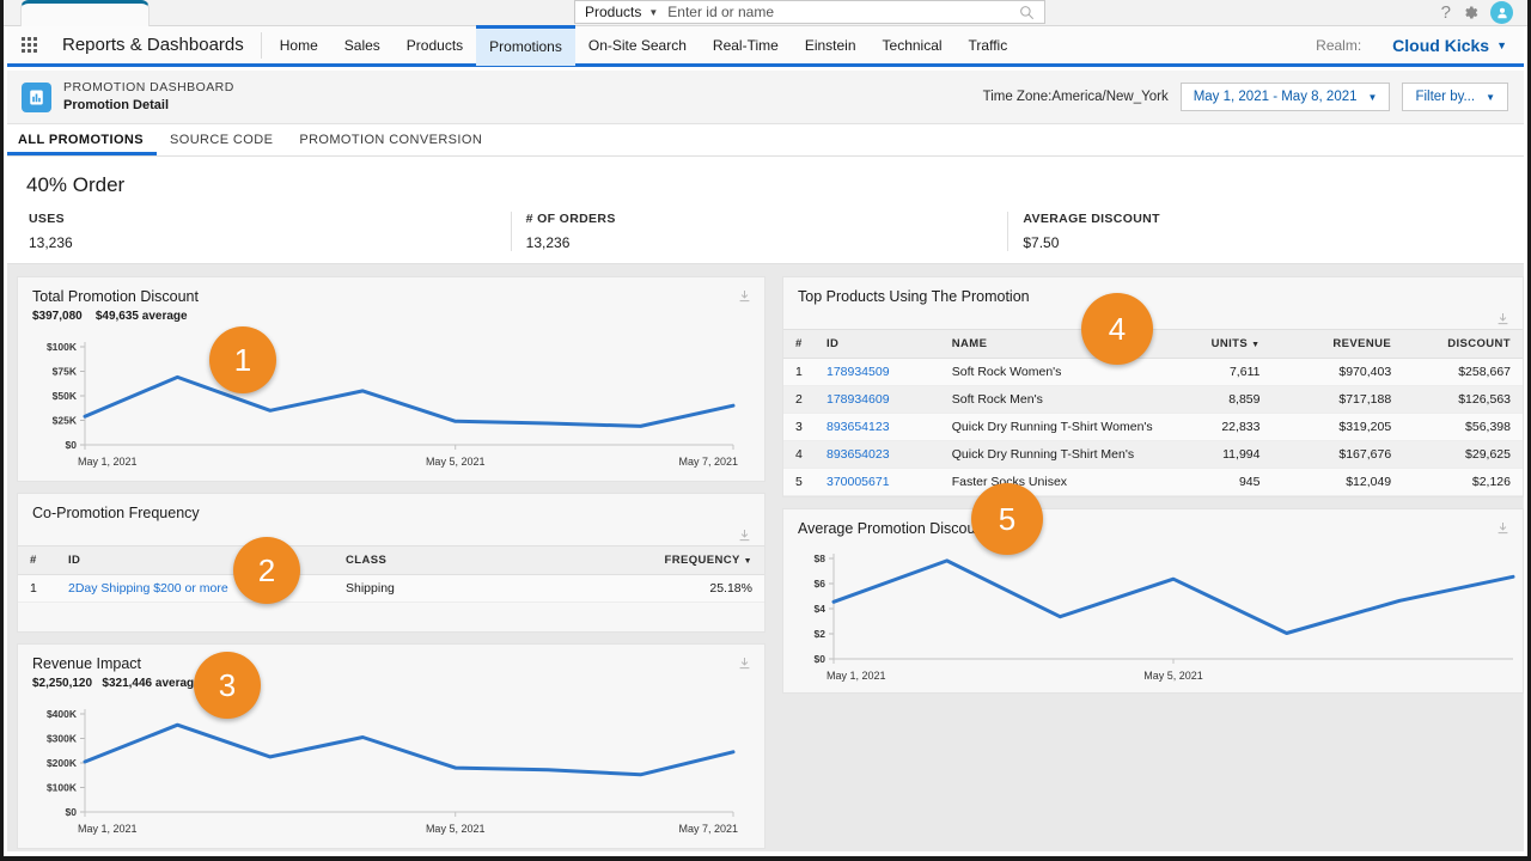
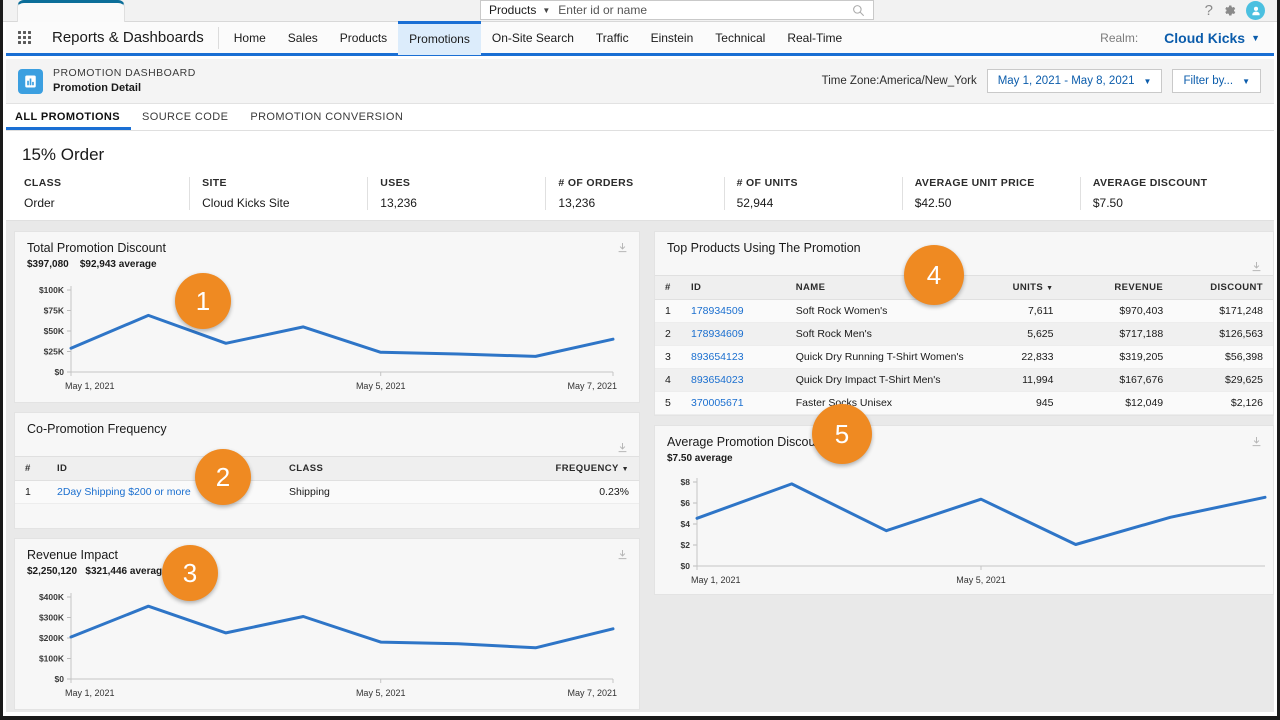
  Products
  ▼
  Enter id or name
  ?
  Reports & Dashboards
  Home
  Sales
  Products
  Promotions
  On-Site Search
- Real-Time
+ Traffic
  Einstein
  Technical
- Traffic
+ Real-Time
  Realm:
  Cloud Kicks
  ▼
  PROMOTION DASHBOARD
  Promotion Detail
  Time Zone:America/New_York
  May 1, 2021 - May 8, 2021
  ▼
  Filter by...
  ▼
  ALL PROMOTIONS
  SOURCE CODE
  PROMOTION CONVERSION
- 40% Order
+ 15% Order
+ CLASS
+ Order
+ SITE
+ Cloud Kicks Site
  USES
  13,236
  # OF ORDERS
  13,236
+ # OF UNITS
+ 52,944
+ AVERAGE UNIT PRICE
+ $42.50
  AVERAGE DISCOUNT
  $7.50
  Total Promotion Discount
- $397,080 $49,635 average
+ $397,080 $92,943 average
  $0
  $25K
  $50K
  $75K
  $100K
  May 1, 2021
  May 5, 2021
  May 7, 2021
  Co-Promotion Frequency
  #	ID	CLASS	FREQUENCY
- 1	2Day Shipping $200 or more	Shipping	25.18%
+ 1	2Day Shipping $200 or more	Shipping	0.23%
  Revenue Impact
  $2,250,120 $321,446 averag
  $0
  $100K
  $200K
  $300K
  $400K
  May 1, 2021
  May 5, 2021
  May 7, 2021
  Top Products Using The Promotion
  #	ID	NAME	UNITS	REVENUE	DISCOUNT
- 1	178934509	Soft Rock Women's	7,611	$970,403	$258,667
+ 1	178934509	Soft Rock Women's	7,611	$970,403	$171,248
- 2	178934609	Soft Rock Men's	8,859	$717,188	$126,563
+ 2	178934609	Soft Rock Men's	5,625	$717,188	$126,563
  3	893654123	Quick Dry Running T-Shirt Women's	22,833	$319,205	$56,398
- 4	893654023	Quick Dry Running T-Shirt Men's	11,994	$167,676	$29,625
+ 4	893654023	Quick Dry Impact T-Shirt Men's	11,994	$167,676	$29,625
  5	370005671	Faster Socks Unisex	945	$12,049	$2,126
  Average Promotion Discou
+ $7.50 average
  $0
  $2
  $4
  $6
  $8
  May 1, 2021
  May 5, 2021
  1
  2
  3
  4
  5
